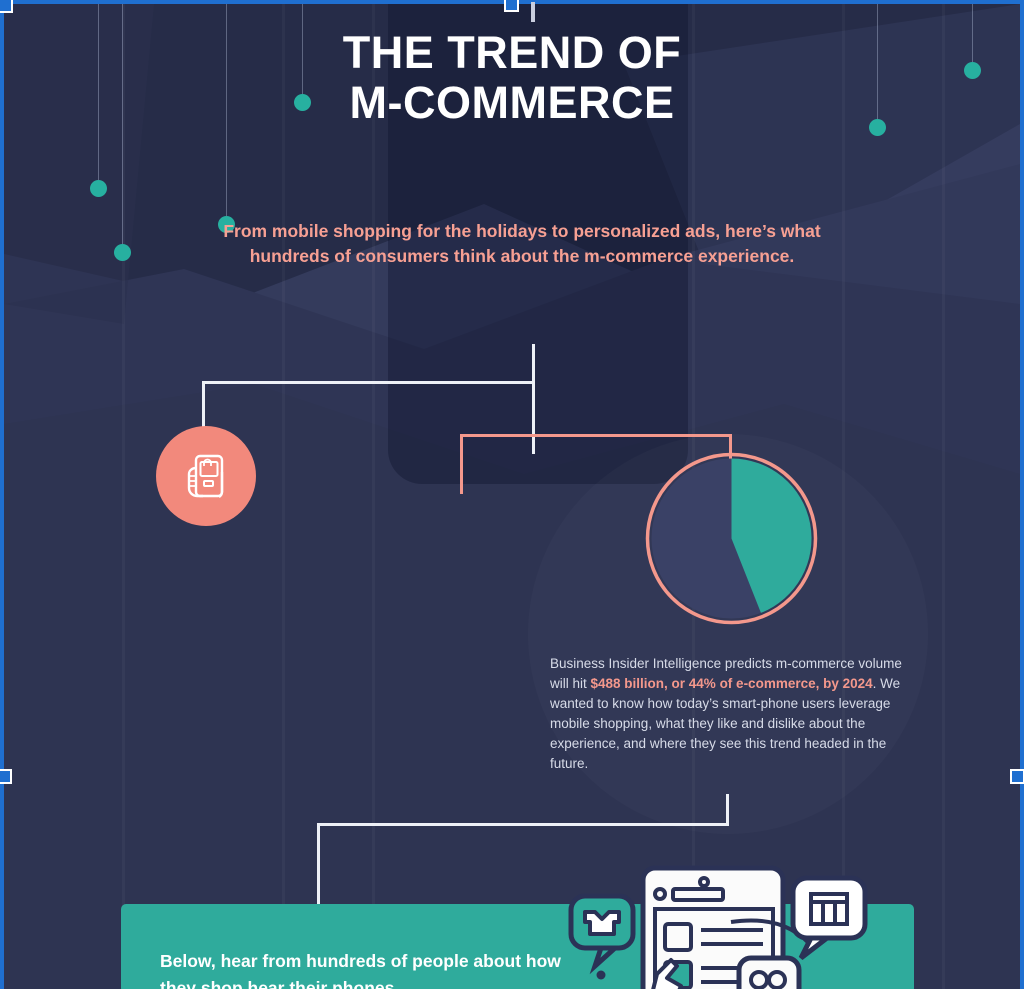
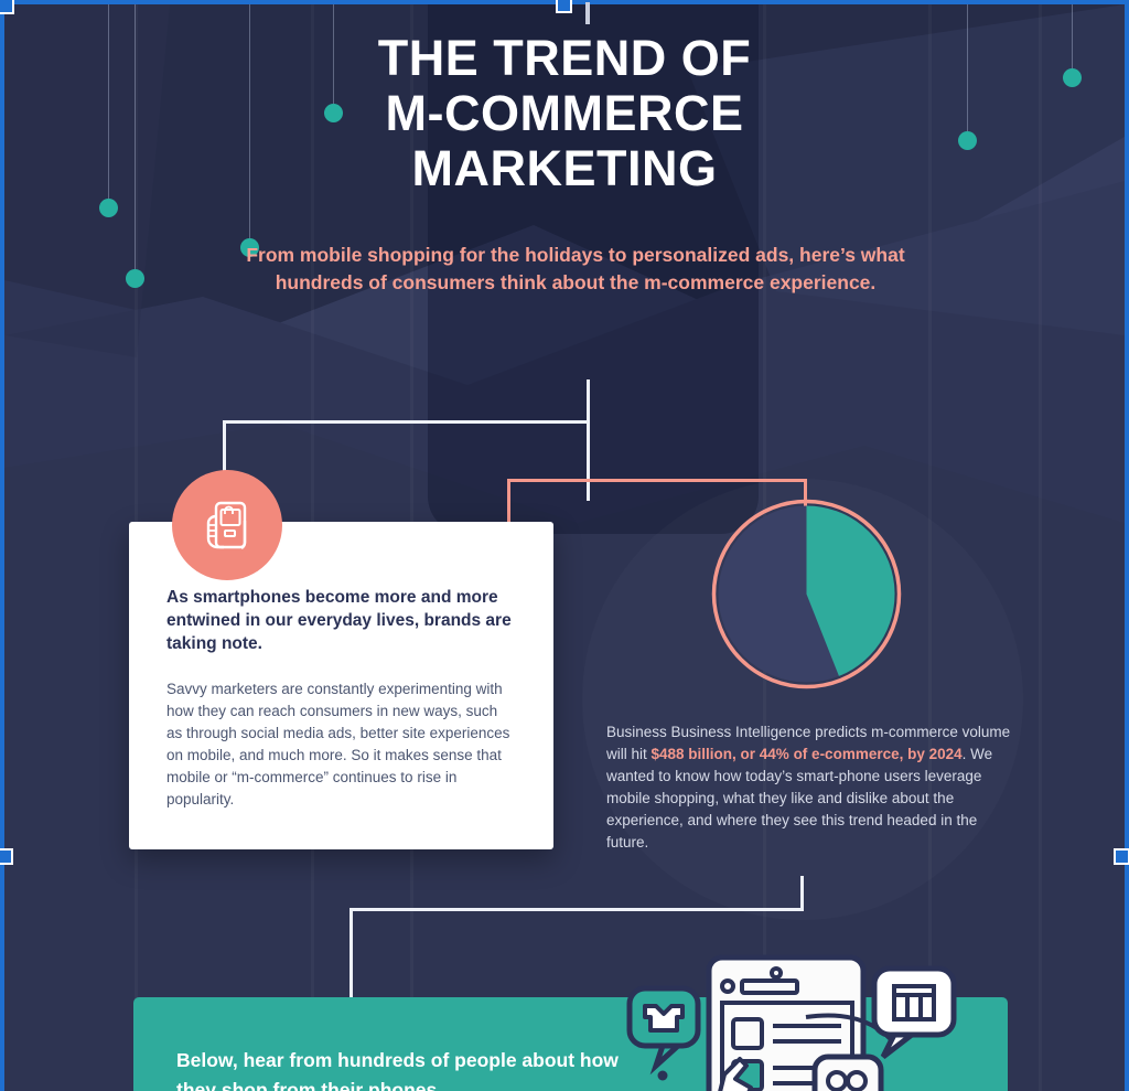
  THE TREND OF
  M-COMMERCE
+ MARKETING
  From mobile shopping for the holidays to personalized ads, here’s what hundreds of consumers think about the m-commerce experience.
+ As smartphones become more and more entwined in our everyday lives, brands are taking note.
+ Savvy marketers are constantly experimenting with how they can reach consumers in new ways, such as through social media ads, better site experiences on mobile, and much more. So it makes sense that mobile or “m-commerce” continues to rise in popularity.
- Business Insider Intelligence predicts m-commerce volume will hit $488 billion, or 44% of e-commerce, by 2024. We wanted to know how today’s smart-phone users leverage mobile shopping, what they like and dislike about the experience, and where they see this trend headed in the future.
+ Business Business Intelligence predicts m-commerce volume will hit $488 billion, or 44% of e-commerce, by 2024. We wanted to know how today’s smart-phone users leverage mobile shopping, what they like and dislike about the experience, and where they see this trend headed in the future.
- Below, hear from hundreds of people about how they shop hear their phones.
+ Below, hear from hundreds of people about how they shop from their phones.
